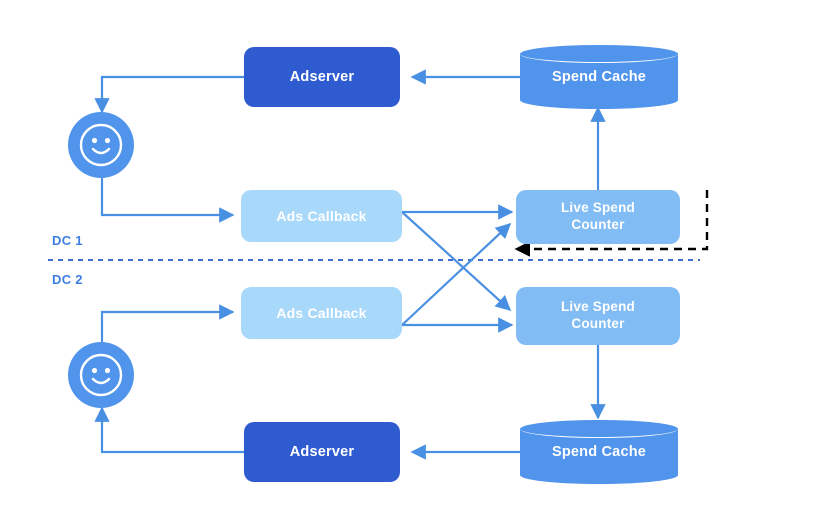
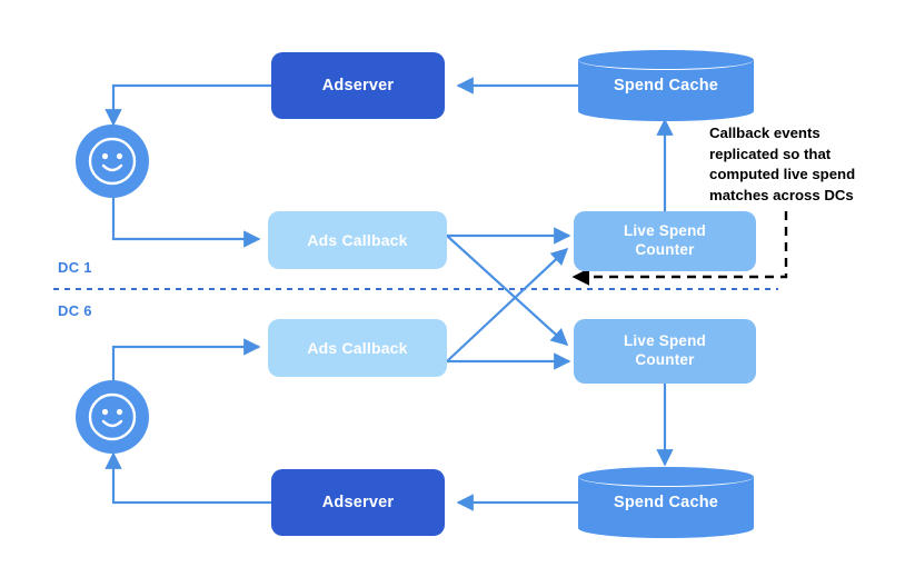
  DC 1
- DC 2
+ DC 6
  Adserver
  Spend Cache
  Ads Callback
  Live Spend
  Counter
+ Callback events
+ replicated so that
+ computed live spend
+ matches across DCs
  Ads Callback
  Live Spend
  Counter
  Spend Cache
  Adserver
